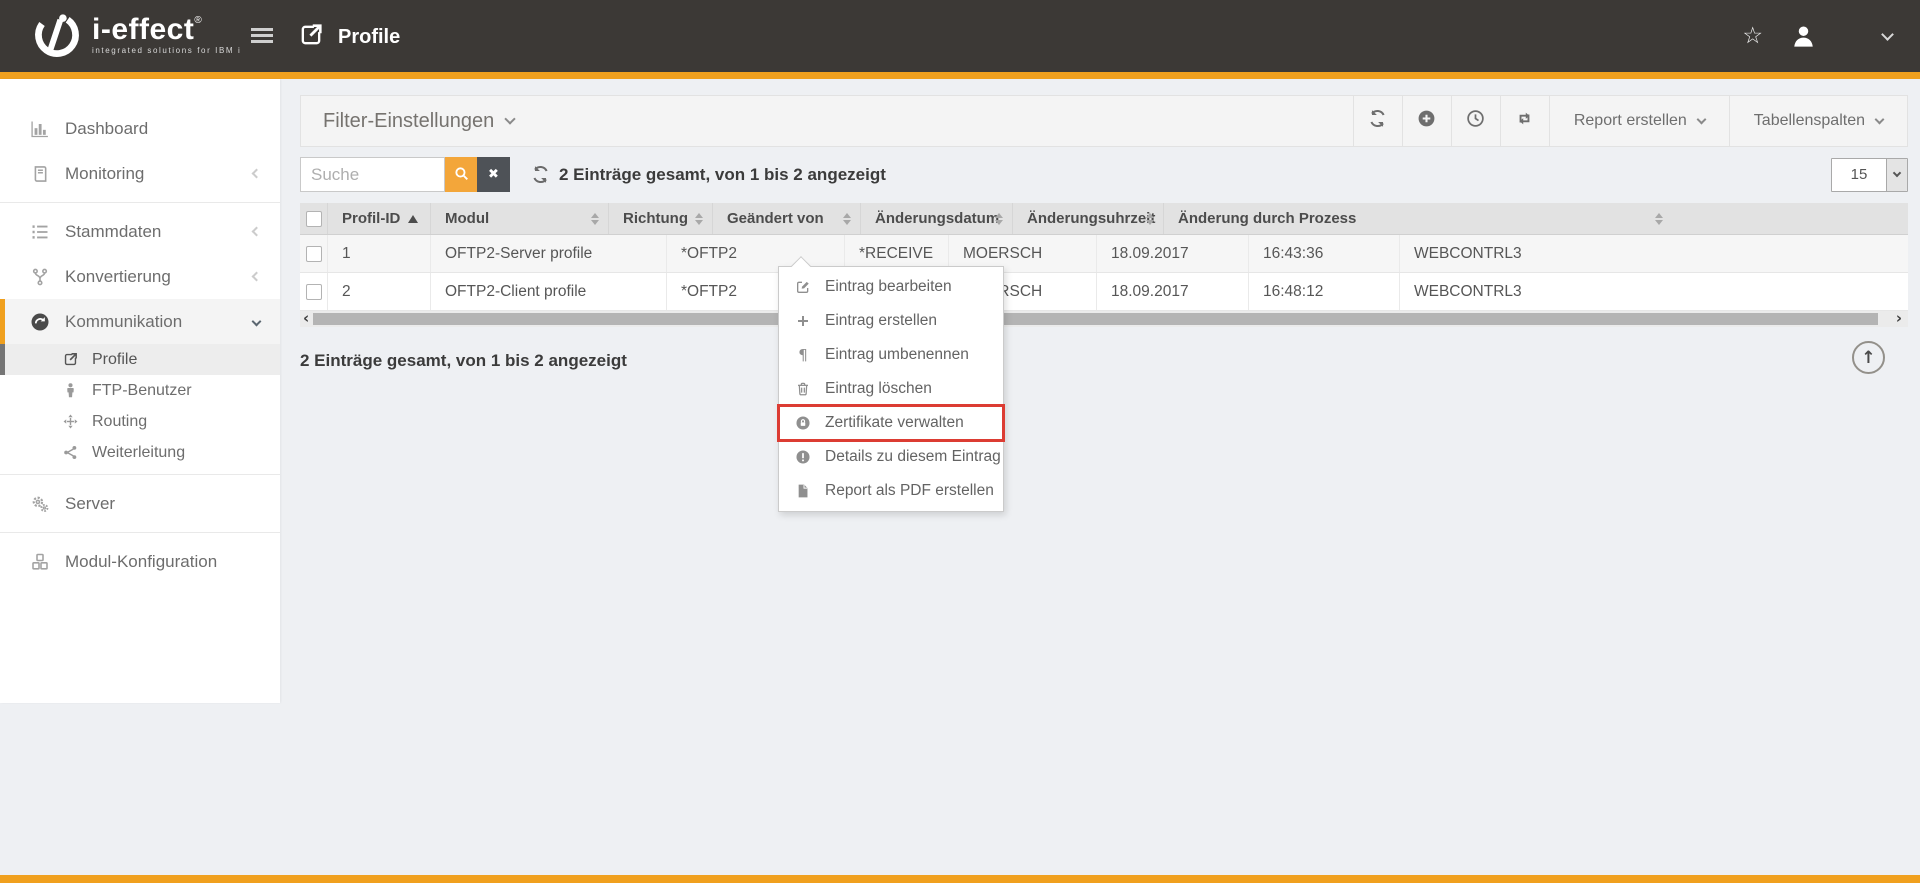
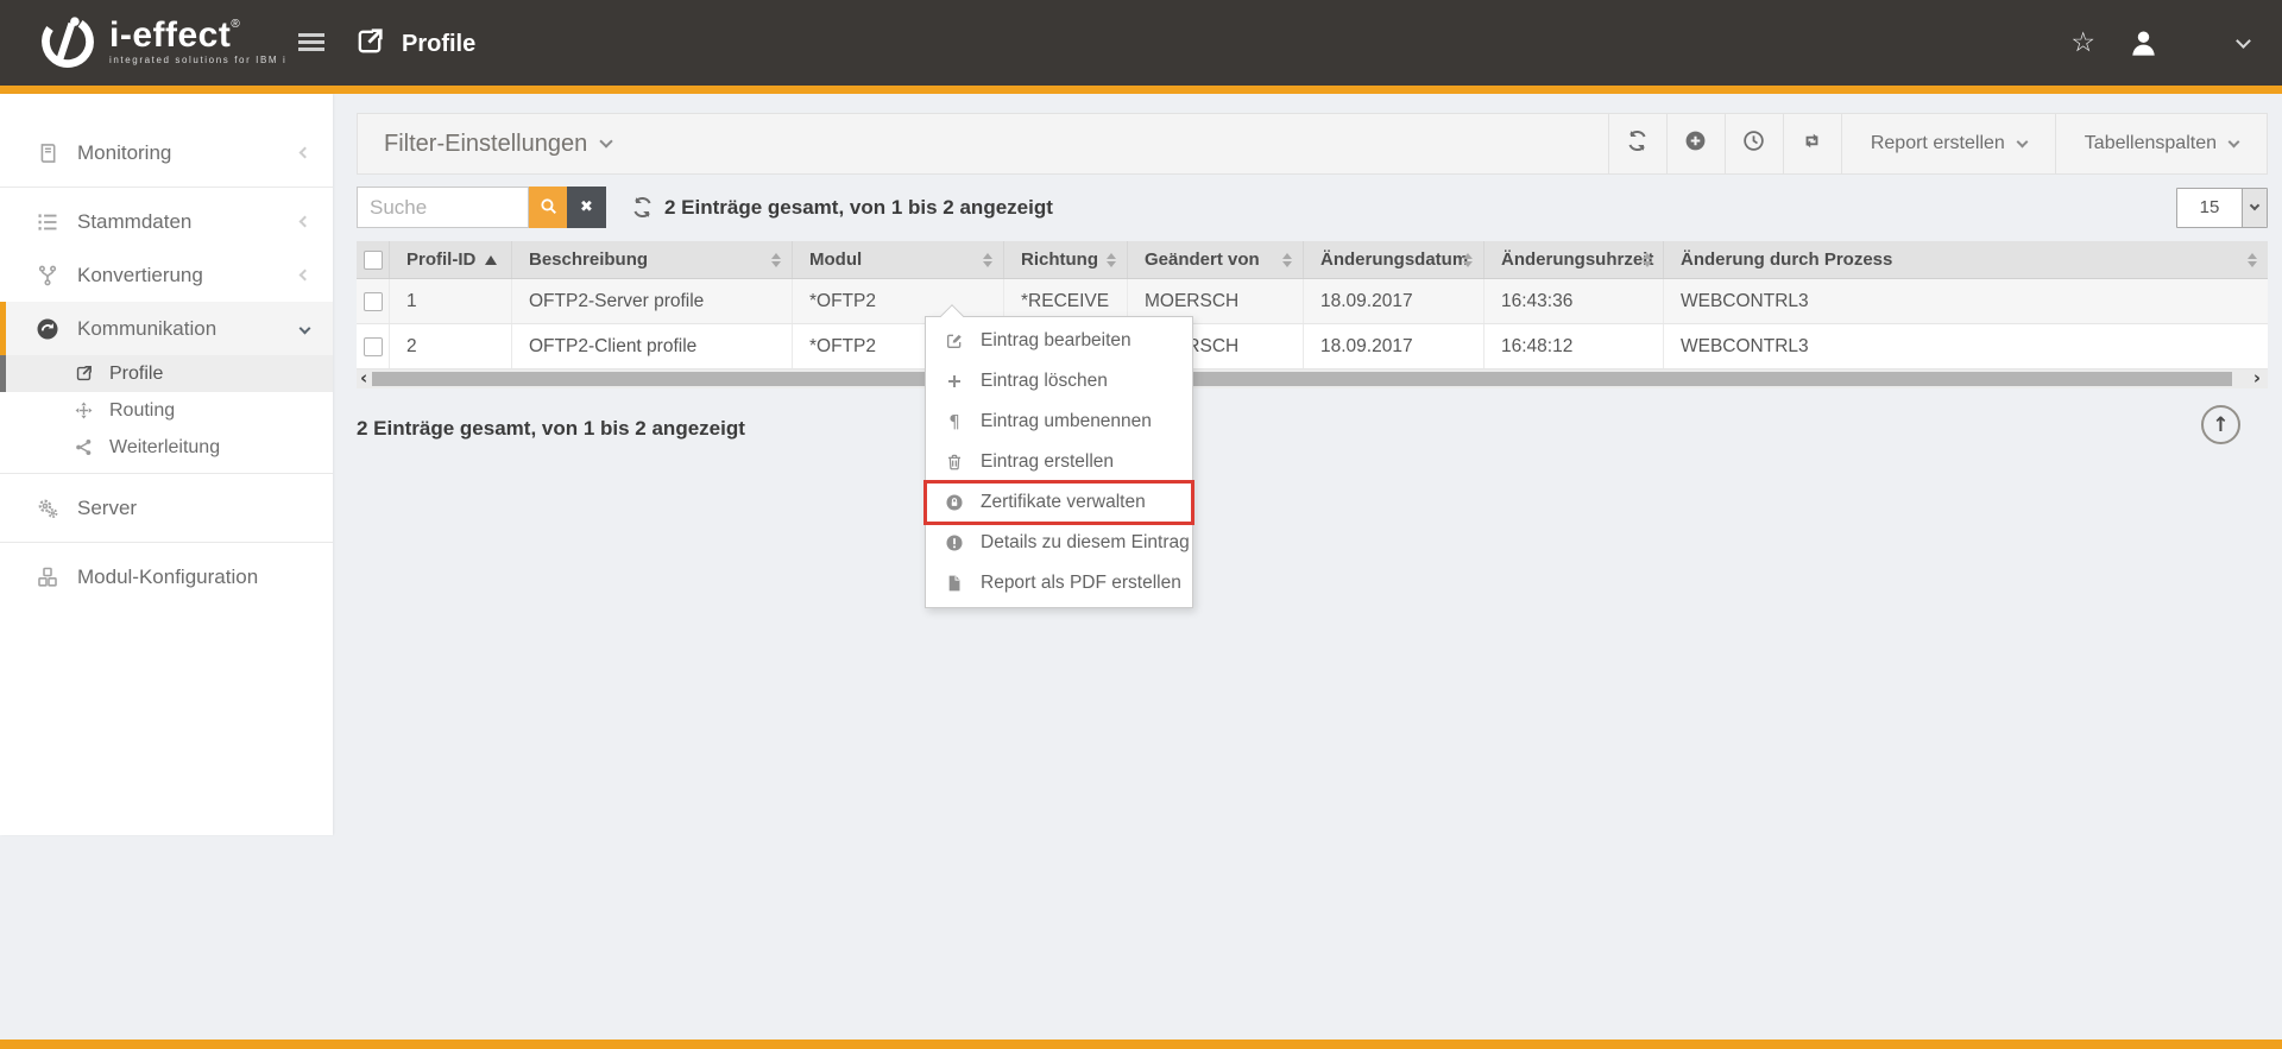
  i-effect®
  integrated solutions for IBM i
  Profile
  ☆
- Dashboard
  Monitoring
  Stammdaten
  Konvertierung
  Kommunikation
  Profile
- FTP-Benutzer
  Routing
  Weiterleitung
  Server
  Modul-Konfiguration
  Filter-Einstellungen
  Report erstellen
  Tabellenspalten
  Suche
  ✖
  2 Einträge gesamt, von 1 bis 2 angezeigt
  15
  Profil-ID
+ Beschreibung
  Modul
  Richtung
  Geändert von
  Änderungsdatum
  Änderungsuhrzeit
  Änderung durch Prozess
  1
  OFTP2-Server profile
  *OFTP2
  *RECEIVE
  MOERSCH
  18.09.2017
  16:43:36
  WEBCONTRL3
  2
  OFTP2-Client profile
  *OFTP2
  18.09.2017
  16:48:12
  WEBCONTRL3
  ‹
  ›
  2 Einträge gesamt, von 1 bis 2 angezeigt
  ↑
  Eintrag bearbeiten
- Eintrag erstellen
+ Eintrag löschen
  ¶
  Eintrag umbenennen
- Eintrag löschen
+ Eintrag erstellen
  Zertifikate verwalten
  Details zu diesem Eintrag
  Report als PDF erstellen
